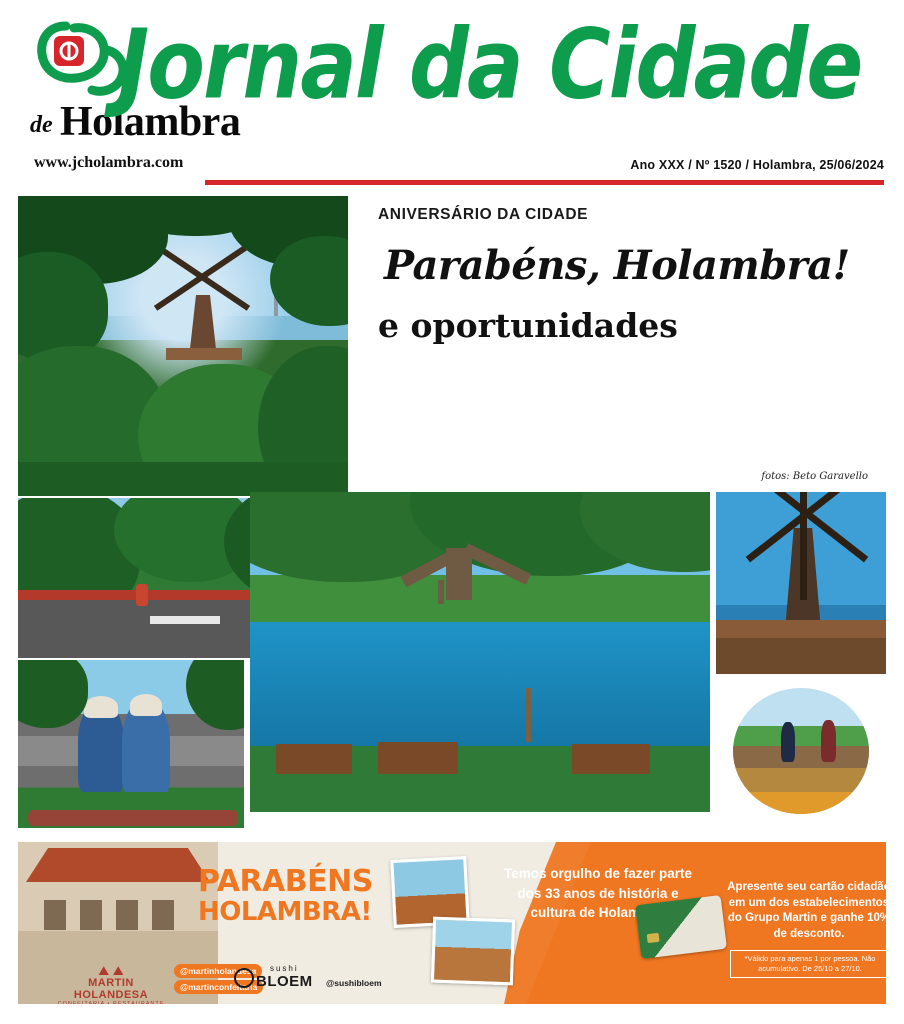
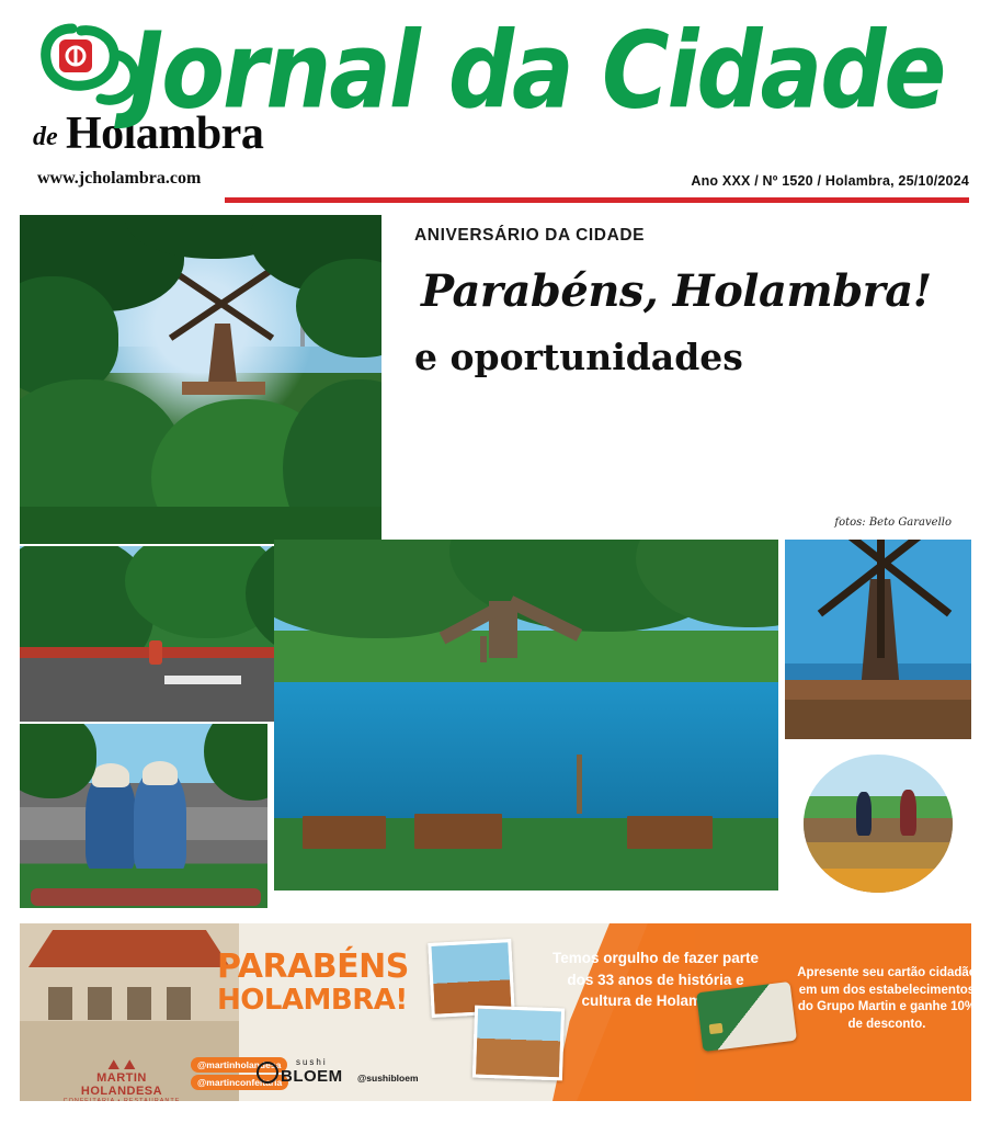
  de
  Holambra
  www.jcholambra.com
  Jornal da Cidade
- Ano XXX / Nº 1520 / Holambra, 25/06/2024
+ Ano XXX / Nº 1520 / Holambra, 25/10/2024
  ANIVERSÁRIO DA CIDADE
  Parabéns, Holambra!
  e oportunidades
  fotos: Beto Garavello
  PARABÉNS
  HOLAMBRA!
  Temos orgulho de fazer parte dos 33 anos de história e cultura de Holam
  Apresente seu cartão cidadã em um dos estabelecimento do Grupo Martin e ganhe 10% de desconto.
- *Válido para apenas 1 por pessoa. Não acumulativo. De 25/10 a 27/10.
  ⛰ ⛰
  MARTIN HOLANDESA
  @martinholandesa
  @martinconfeitaria
  sushi
  BLOEM
  @sushibloem
